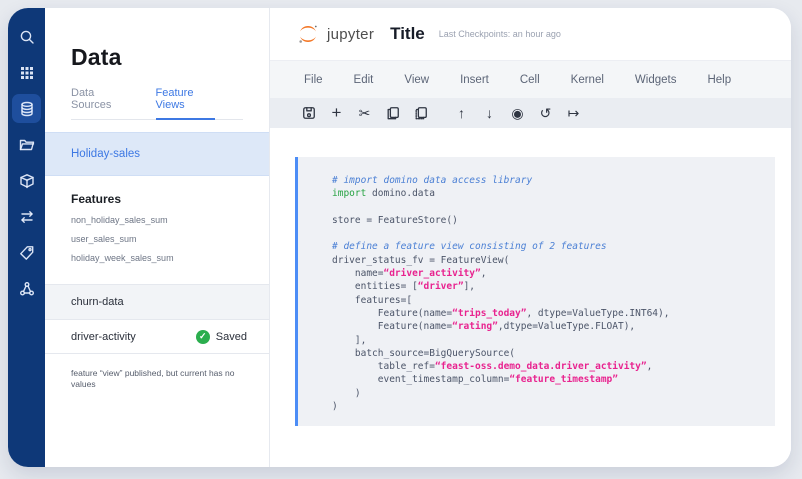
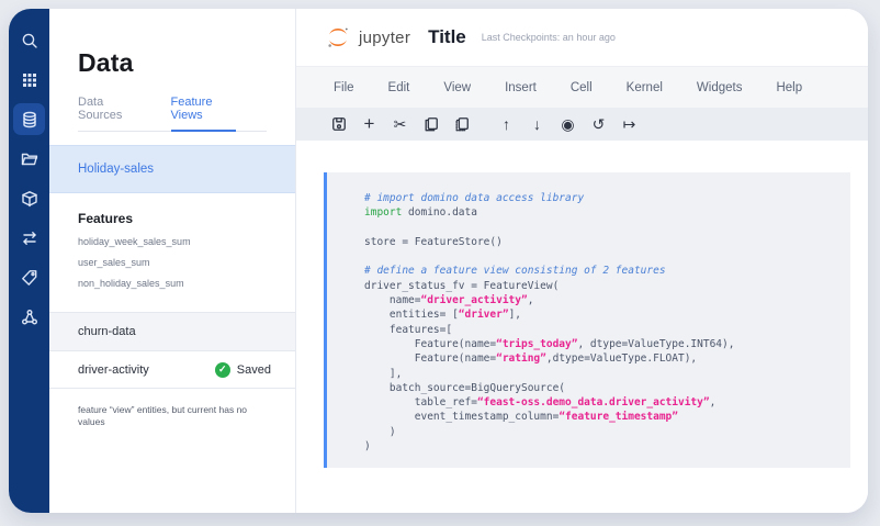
  Data
  Data Sources
  Feature Views
  Holiday-sales
  Features
- non_holiday_sales_sum
+ holiday_week_sales_sum
  user_sales_sum
- holiday_week_sales_sum
+ non_holiday_sales_sum
  churn-data
  driver-activity
  ✓
  Saved
- feature “view” published, but current has no values
+ feature “view” entities, but current has no values
  jupyter
  Title
  Last Checkpoints: an hour ago
  File
  Edit
  View
  Insert
  Cell
  Kernel
  Widgets
  Help
  +
  ✂
  ↑
  ↓
  ◉
  ↺
  ↦
  # import domino data access library
  import domino.data
  store = FeatureStore()
  # define a feature view consisting of 2 features
  driver_status_fv = FeatureView(
  name=“driver_activity”,
  entities= [“driver”],
  features=[
  Feature(name=“trips_today”, dtype=ValueType.INT64),
  Feature(name=“rating”,dtype=ValueType.FLOAT),
  ],
  batch_source=BigQuerySource(
  table_ref=“feast-oss.demo_data.driver_activity”,
  event_timestamp_column=“feature_timestamp”
  )
  )
